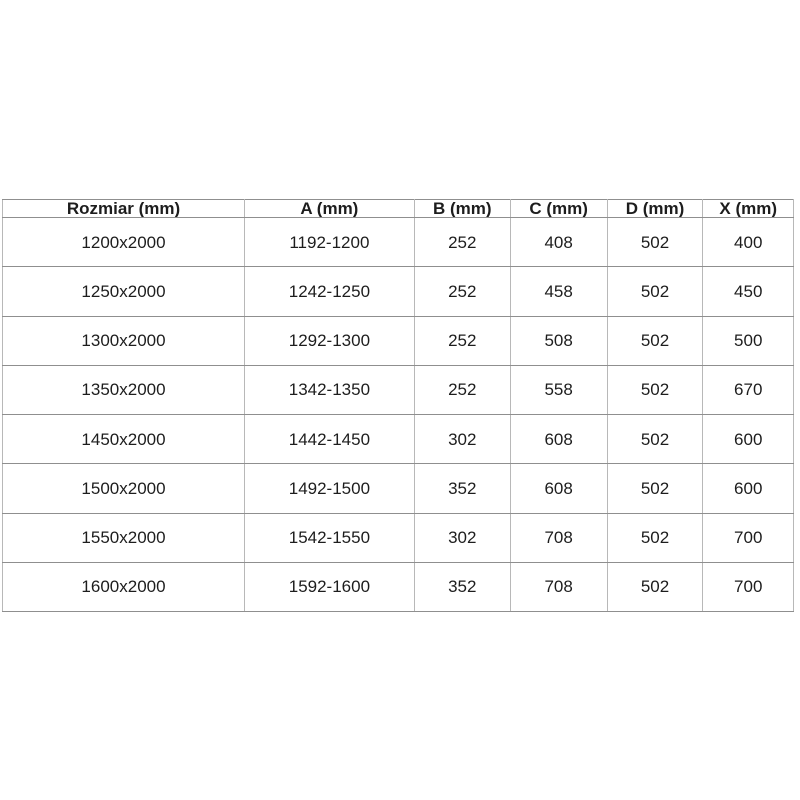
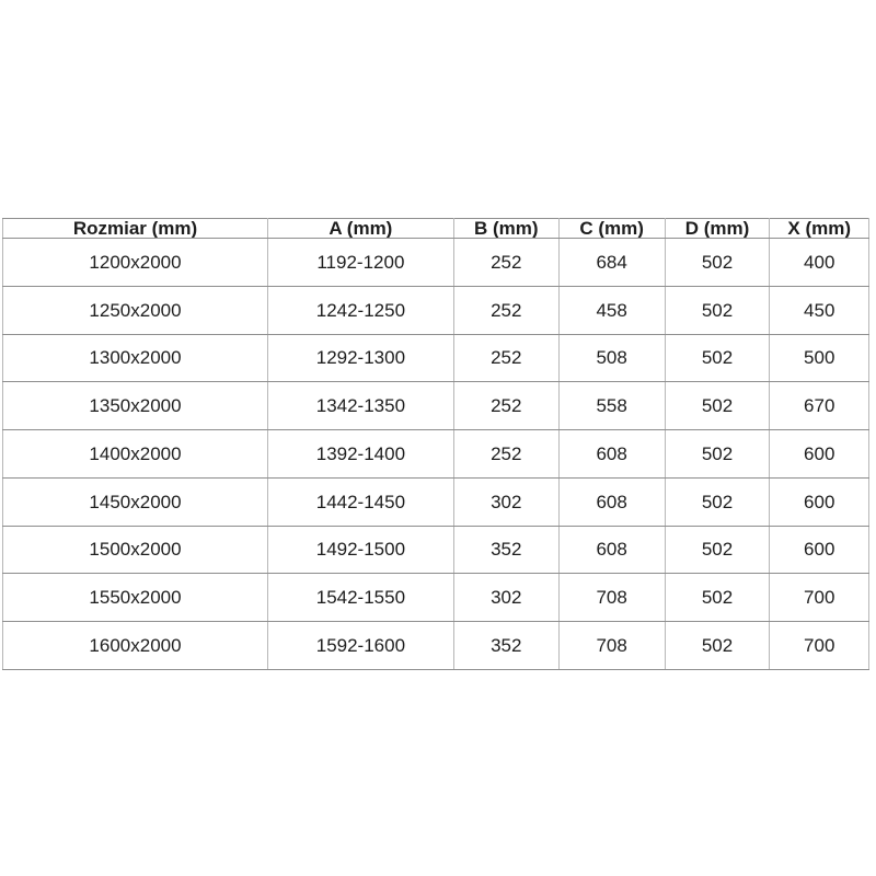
  Rozmiar (mm)	A (mm)	B (mm)	C (mm)	D (mm)	X (mm)
- 1200x2000	1192-1200	252	408	502	400
+ 1200x2000	1192-1200	252	684	502	400
  1250x2000	1242-1250	252	458	502	450
  1300x2000	1292-1300	252	508	502	500
  1350x2000	1342-1350	252	558	502	670
+ 1400x2000	1392-1400	252	608	502	600
  1450x2000	1442-1450	302	608	502	600
  1500x2000	1492-1500	352	608	502	600
  1550x2000	1542-1550	302	708	502	700
  1600x2000	1592-1600	352	708	502	700
